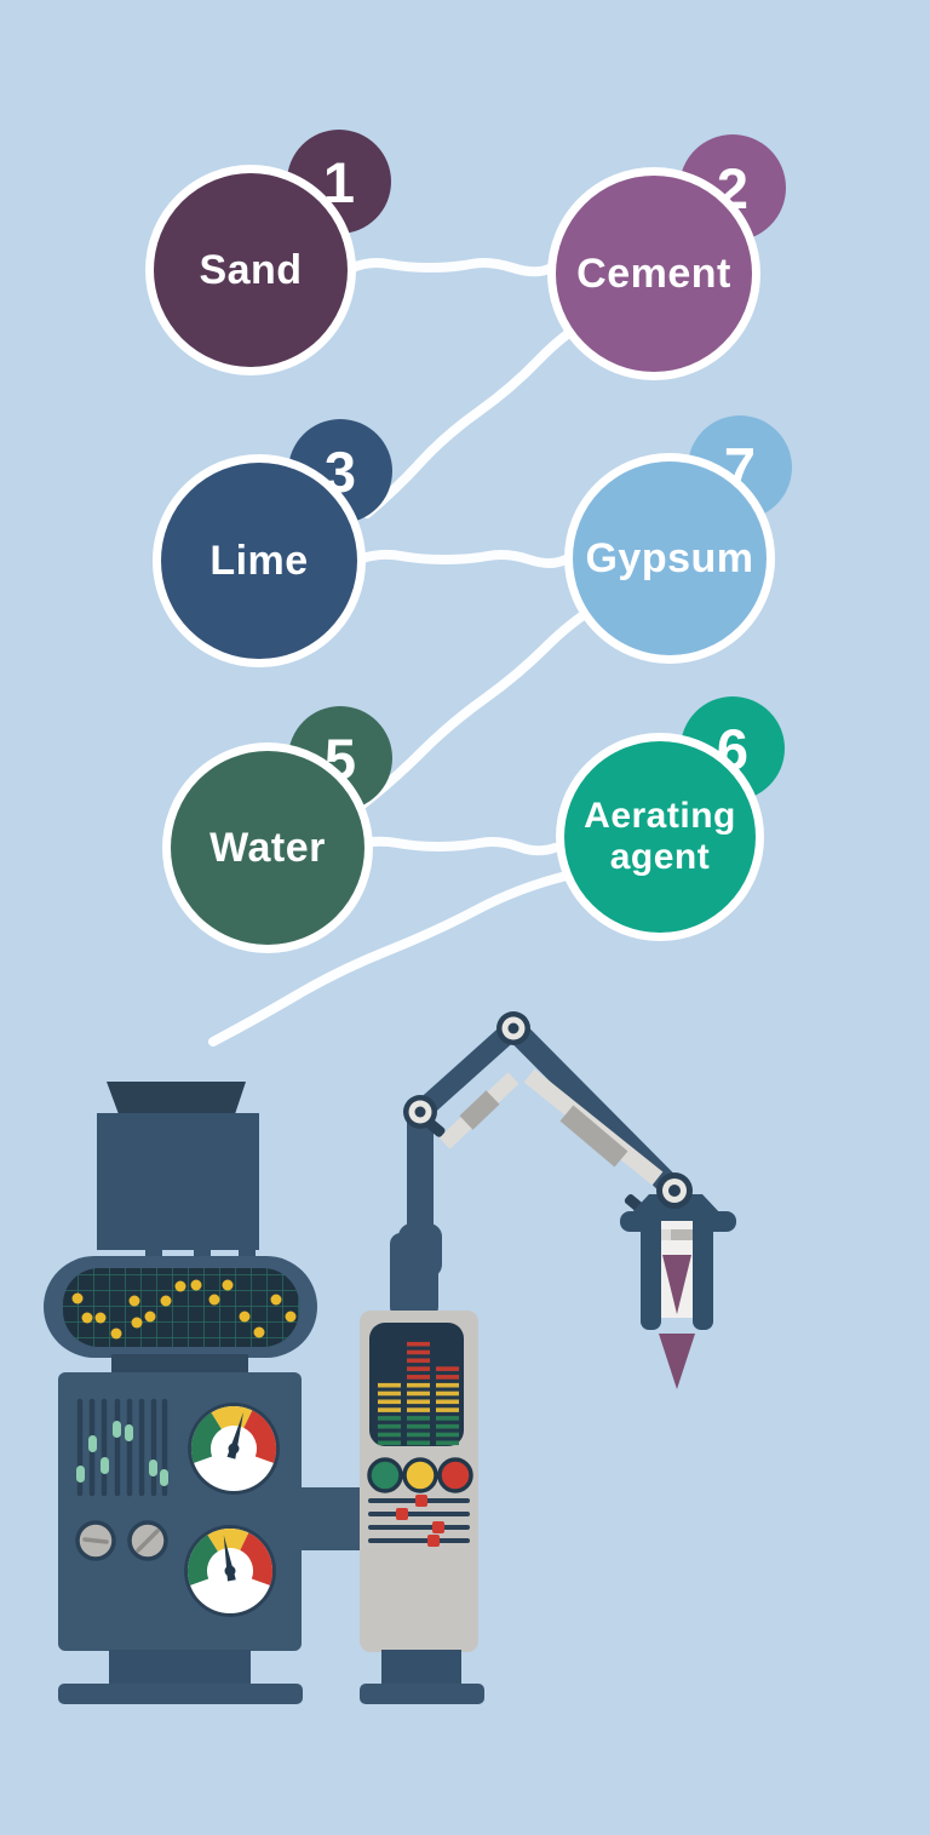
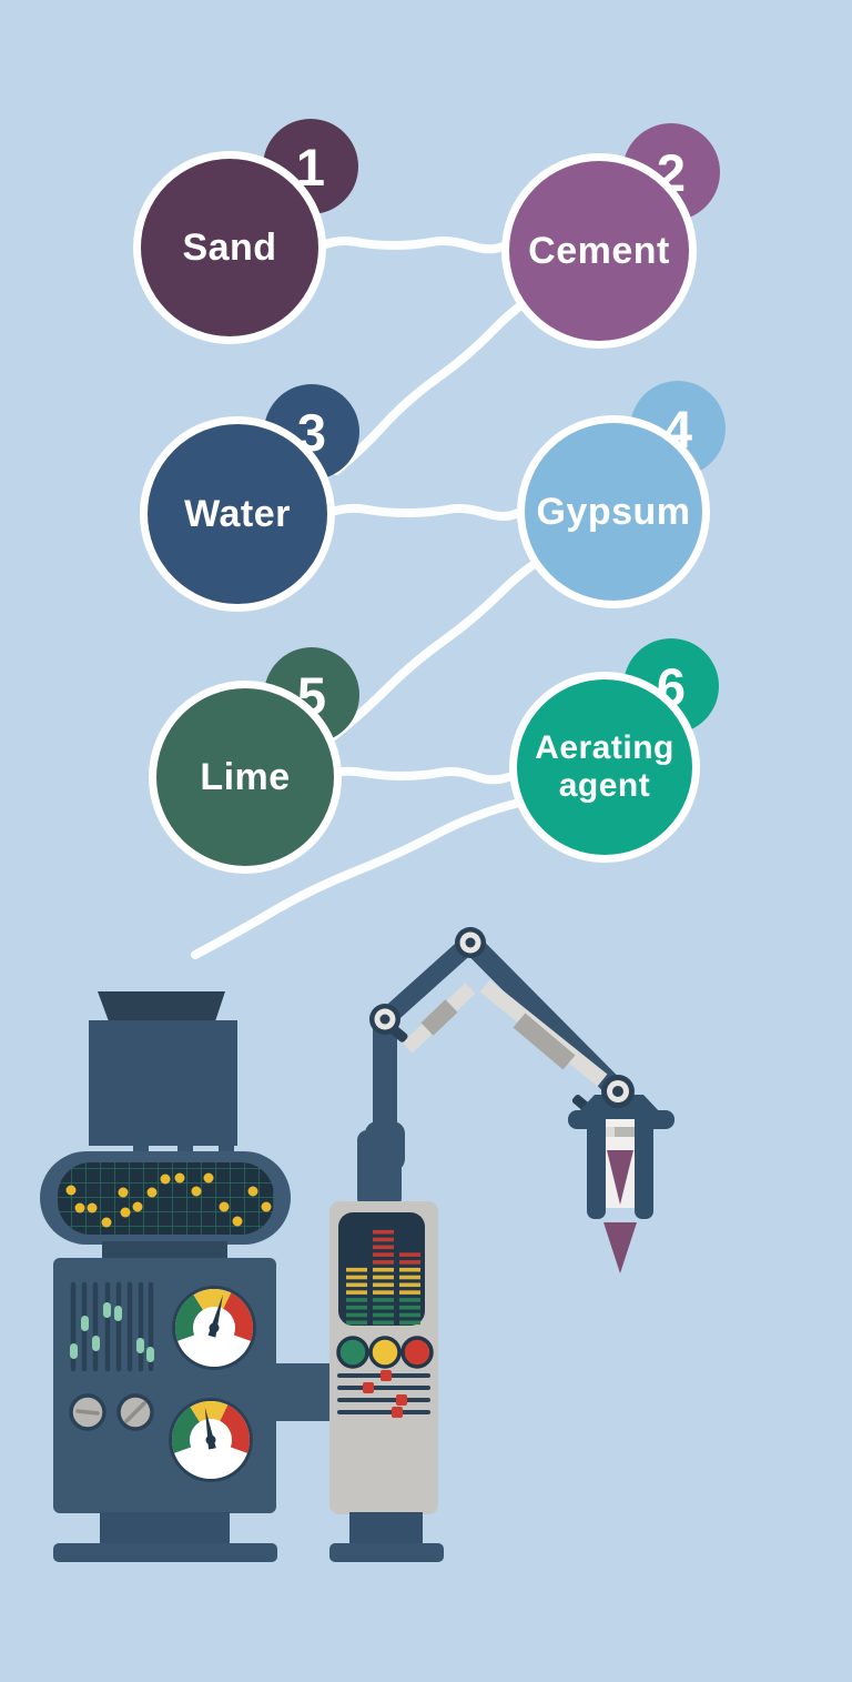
  1
  Sand
  2
  Cement
  3
- Lime
+ Water
- 7
+ 4
  Gypsum
  5
- Water
+ Lime
  6
  Aerating agent
